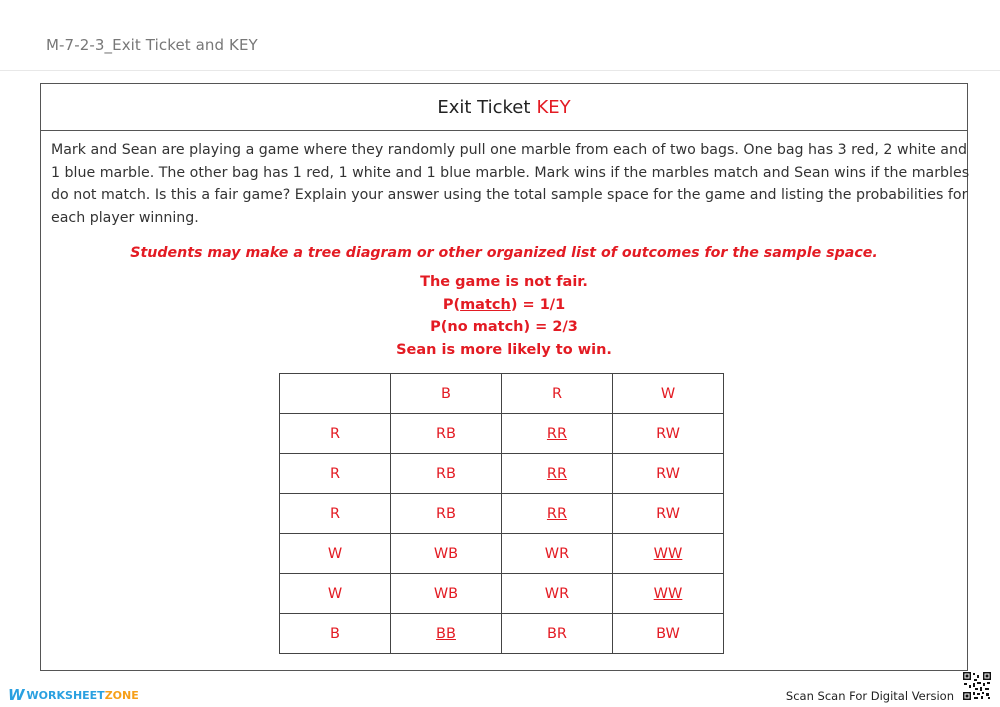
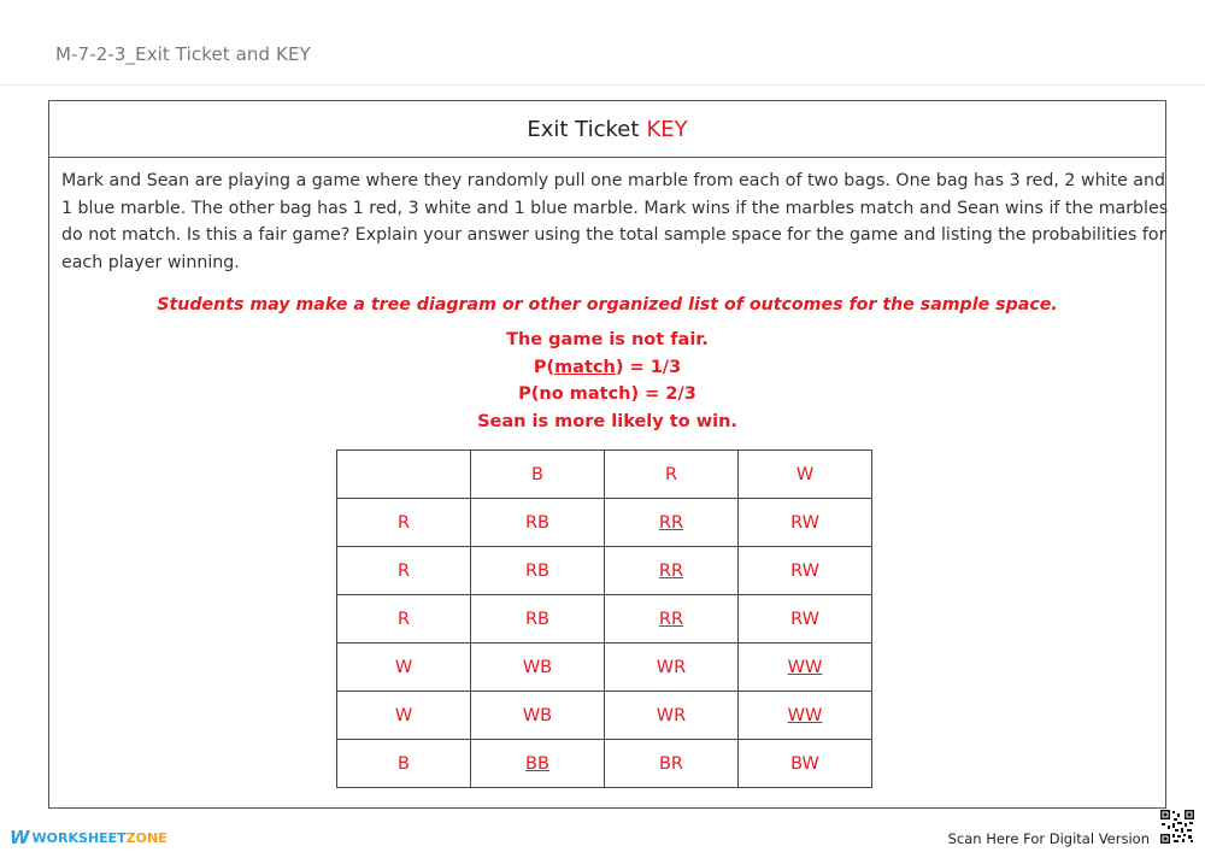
  M-7-2-3_Exit Ticket and KEY
  Exit Ticket
  KEY
- Mark and Sean are playing a game where they randomly pull one marble from each of two bags. One bag has 3 red, 2 white and 1 blue marble. The other bag has 1 red, 1 white and 1 blue marble. Mark wins if the marbles match and Sean wins if the marbles do not match. Is this a fair game? Explain your answer using the total sample space for the game and listing the probabilities for each player winning.
+ Mark and Sean are playing a game where they randomly pull one marble from each of two bags. One bag has 3 red, 2 white and 1 blue marble. The other bag has 1 red, 3 white and 1 blue marble. Mark wins if the marbles match and Sean wins if the marbles do not match. Is this a fair game? Explain your answer using the total sample space for the game and listing the probabilities for each player winning.
  Students may make a tree diagram or other organized list of outcomes for the sample space.
  The game is not fair.
- P(match) = 1/1
+ P(match) = 1/3
  P(no match) = 2/3
  Sean is more likely to win.
  	B	R	W
  R	RB	RR	RW
  R	RB	RR	RW
  R	RB	RR	RW
  W	WB	WR	WW
  W	WB	WR	WW
  B	BB	BR	BW
  W
  WORKSHEET
  ZONE
- Scan Scan For Digital Version
+ Scan Here For Digital Version
